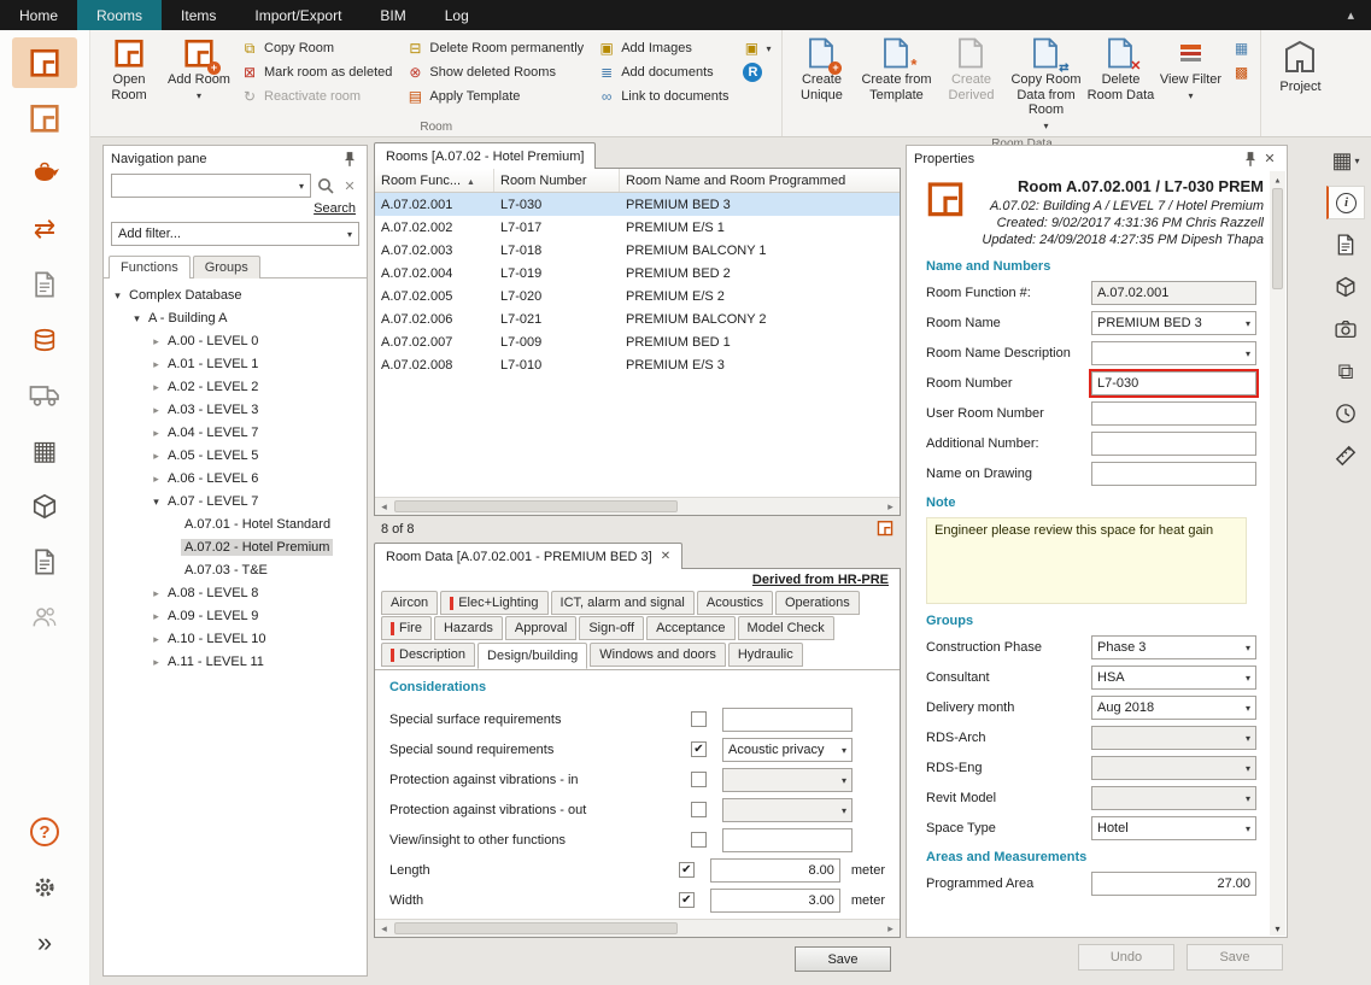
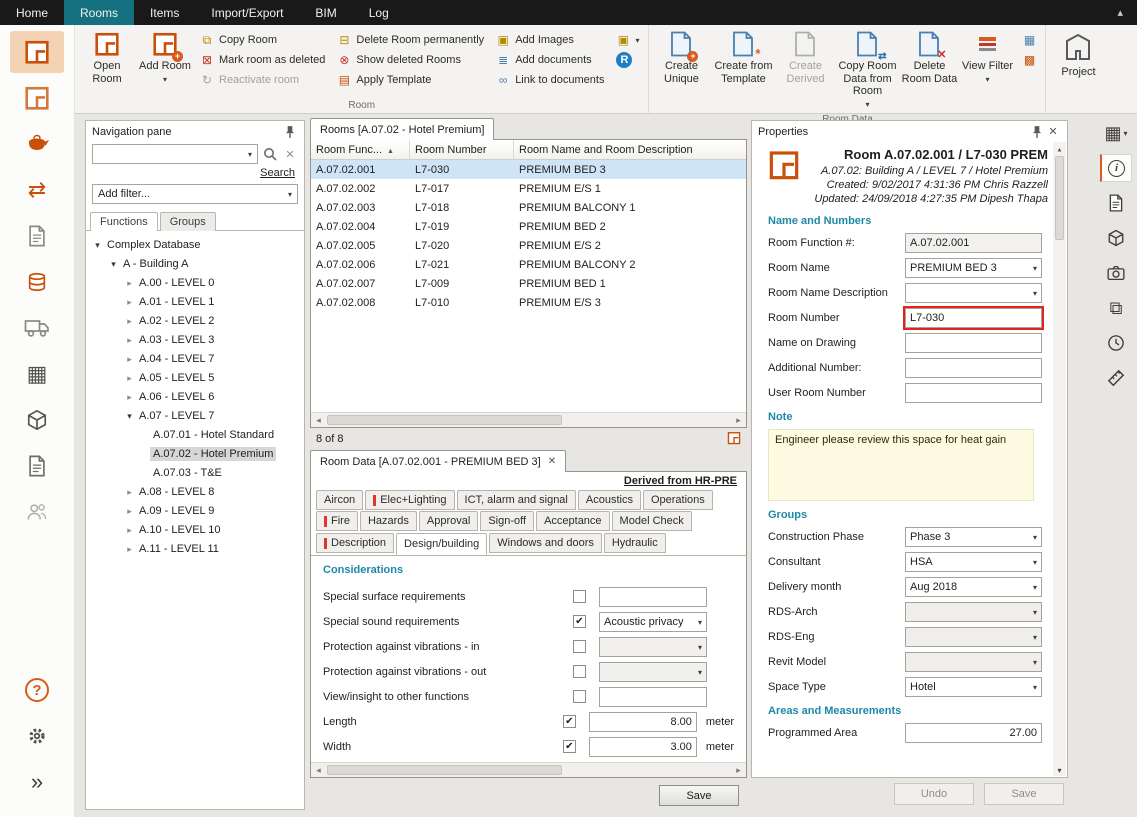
  Home
  Rooms
  Items
  Import/Export
  BIM
  Log
  Open Room
  Add Room
  Copy Room
  Mark room as deleted
  Reactivate room
  Delete Room permanently
  Show deleted Rooms
  Apply Template
  Add Images
  Add documents
  Link to documents
  R
  Room
  Create Unique
  Create from Template
  Create Derived
  Copy Room Data from Room
  Delete Room Data
  View Filter
  Project
  Navigation pane
  Search
  Add filter...
  Functions
  Groups
  Complex Database
  A - Building A
  A.00 - LEVEL 0
  A.01 - LEVEL 1
  A.02 - LEVEL 2
  A.03 - LEVEL 3
  A.04 - LEVEL 7
  A.05 - LEVEL 5
  A.06 - LEVEL 6
  A.07 - LEVEL 7
  A.07.01 - Hotel Standard
  A.07.02 - Hotel Premium
  A.07.03 - T&E
  A.08 - LEVEL 8
  A.09 - LEVEL 9
  A.10 - LEVEL 10
  A.11 - LEVEL 11
  Rooms [A.07.02 - Hotel Premium]
  Room Func...
  Room Number
- Room Name and Room Programmed
+ Room Name and Room Description
  A.07.02.001
  L7-030
  PREMIUM BED 3
  A.07.02.002
  L7-017
  PREMIUM E/S 1
  A.07.02.003
  L7-018
  PREMIUM BALCONY 1
  A.07.02.004
  L7-019
  PREMIUM BED 2
  A.07.02.005
  L7-020
  PREMIUM E/S 2
  A.07.02.006
  L7-021
  PREMIUM BALCONY 2
  A.07.02.007
  L7-009
  PREMIUM BED 1
  A.07.02.008
  L7-010
  PREMIUM E/S 3
  8 of 8
  Room Data [A.07.02.001 - PREMIUM BED 3]
  Derived from HR-PRE
  Aircon
  Elec+Lighting
  ICT, alarm and signal
  Acoustics
  Operations
  Fire
  Hazards
  Approval
  Sign-off
  Acceptance
  Model Check
  Description
  Design/building
  Windows and doors
  Hydraulic
  Considerations
  Special surface requirements
  Special sound requirements
  ✔
  Acoustic privacy
  Protection against vibrations - in
  Protection against vibrations - out
  View/insight to other functions
  Length
  ✔
  8.00
  meter
  Width
  ✔
  3.00
  meter
  Save
  Properties
  Room A.07.02.001 / L7-030 PREM
  A.07.02: Building A / LEVEL 7 / Hotel Premium
  Created: 9/02/2017 4:31:36 PM Chris Razzell
  Updated: 24/09/2018 4:27:35 PM Dipesh Thapa
  Name and Numbers
  Room Function #:
  A.07.02.001
  Room Name
  PREMIUM BED 3
  Room Name Description
  Room Number
  L7-030
- User Room Number
+ Name on Drawing
  Additional Number:
- Name on Drawing
+ User Room Number
  Note
  Engineer please review this space for heat gain
  Groups
  Construction Phase
  Phase 3
  Consultant
  HSA
  Delivery month
  Aug 2018
  RDS-Arch
  RDS-Eng
  Revit Model
  Space Type
  Hotel
  Areas and Measurements
  Programmed Area
  27.00
  Undo
  Save
